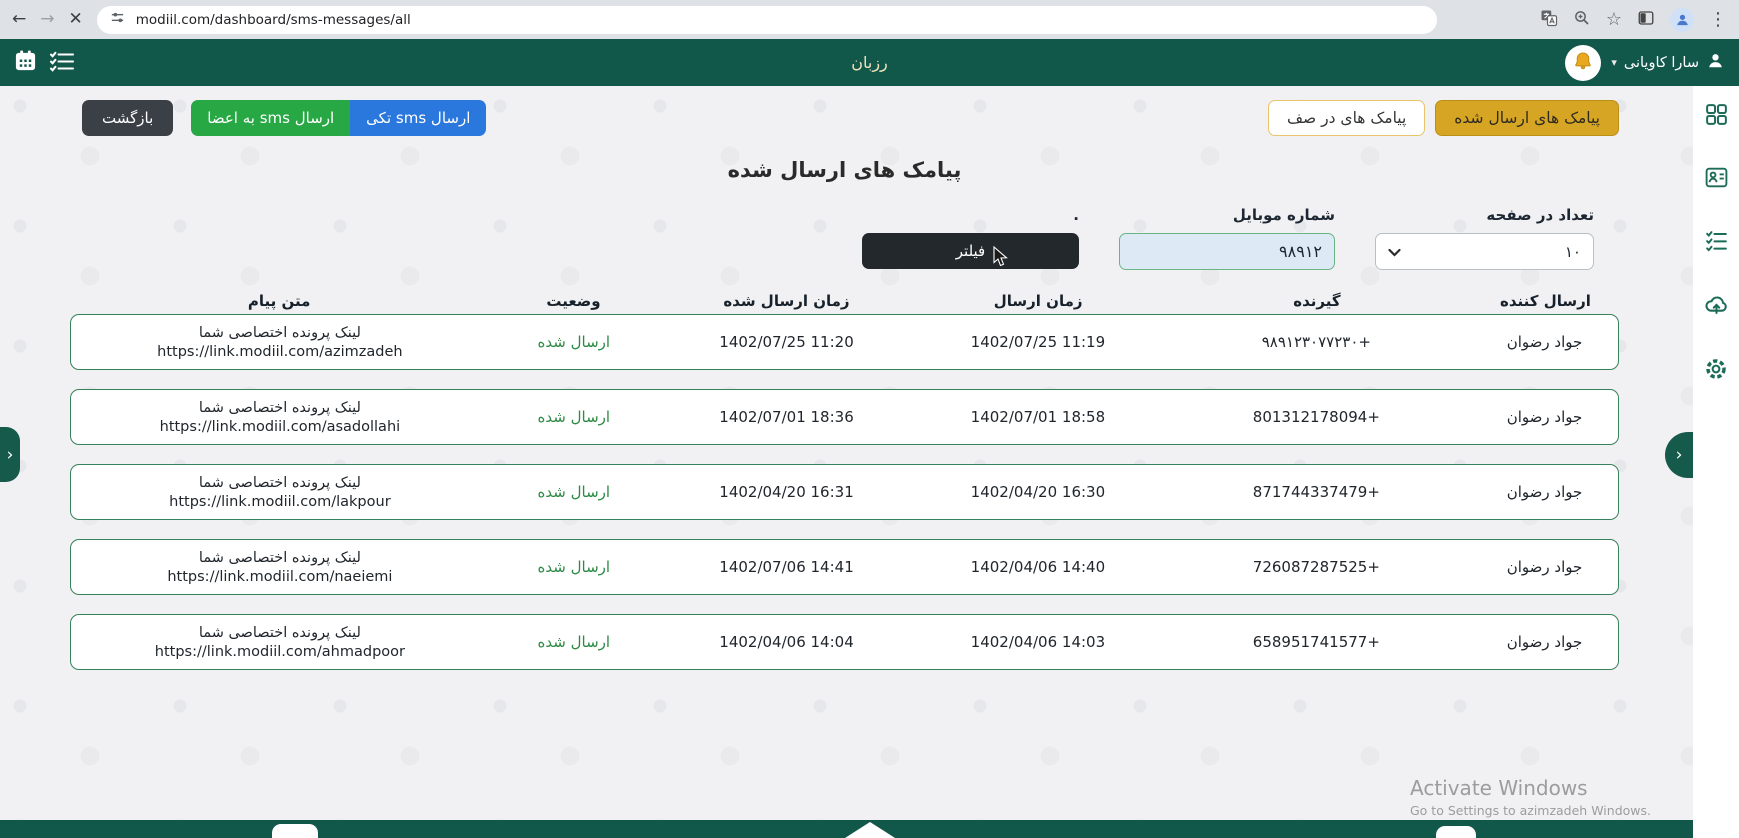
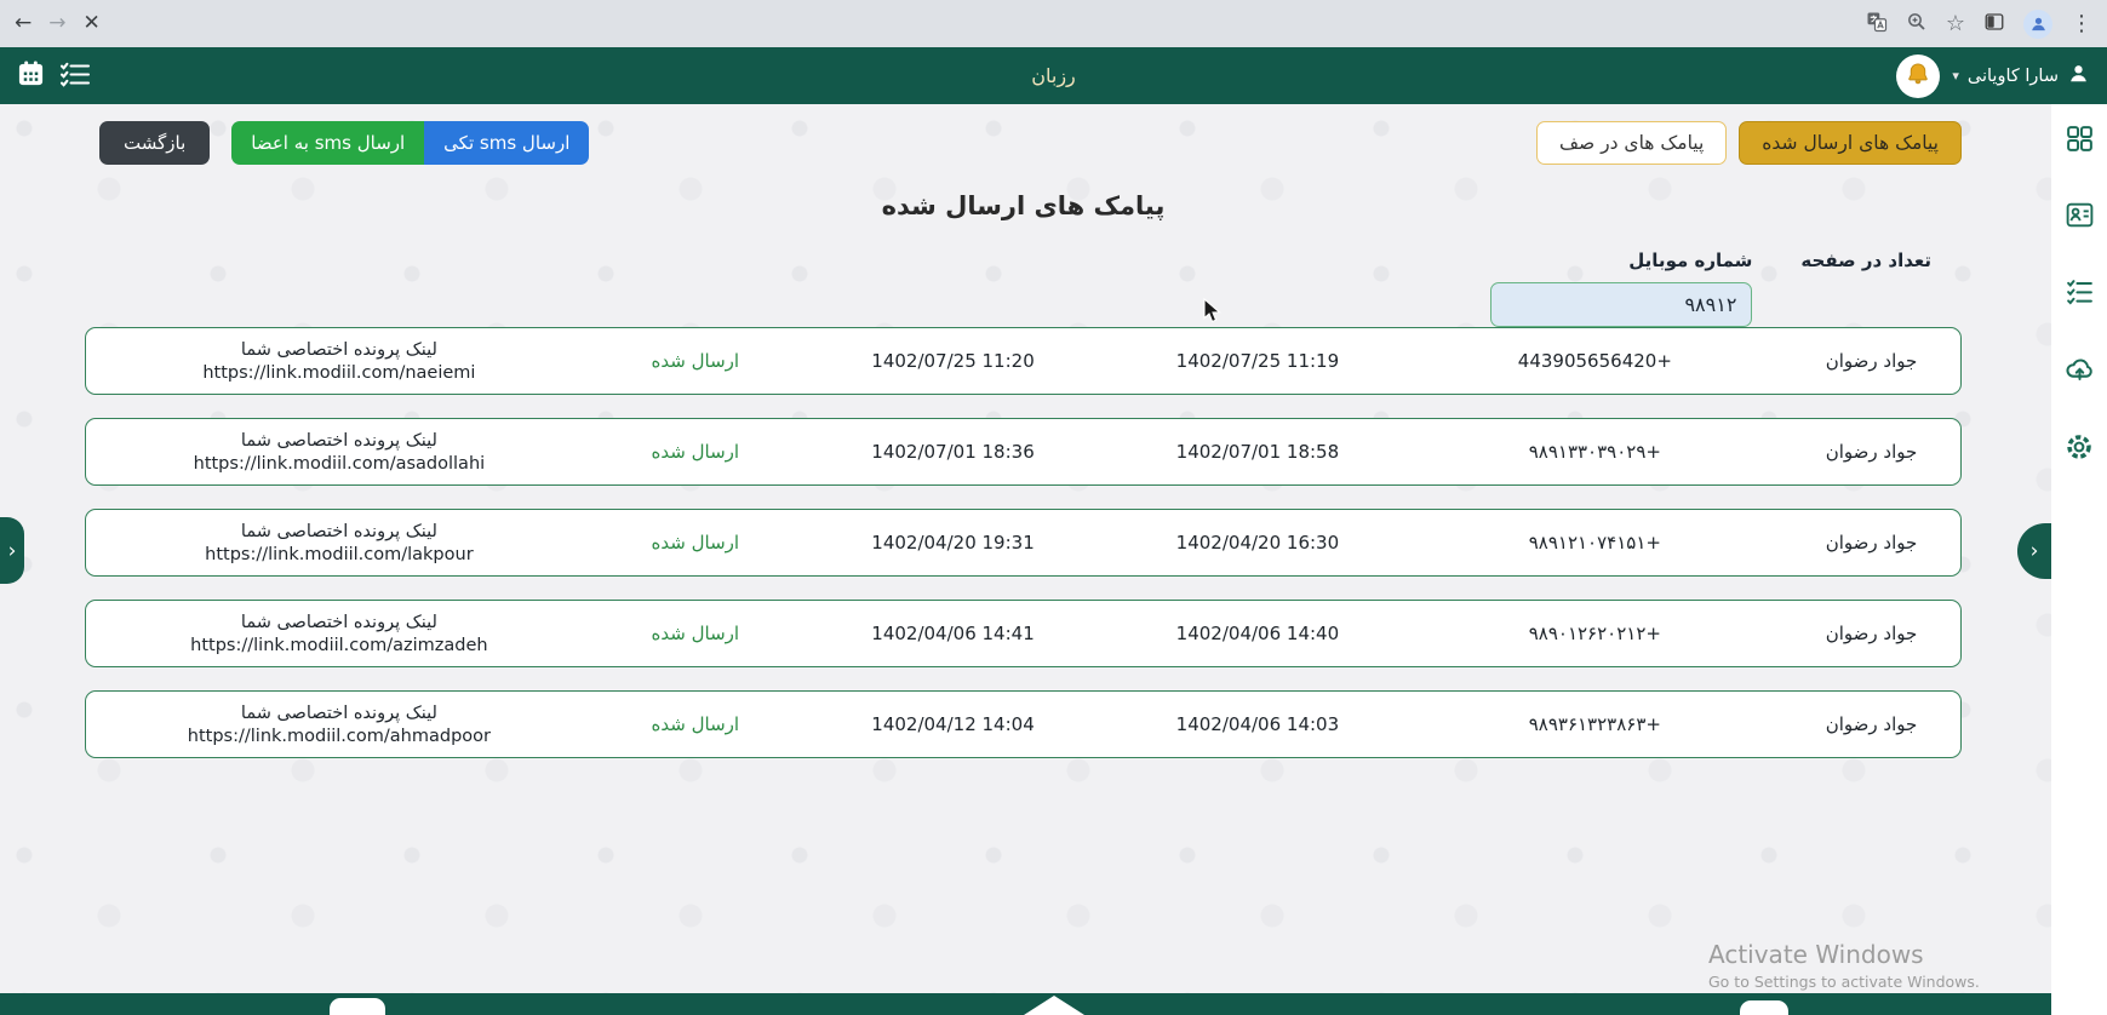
  ←
  →
  ✕
- modiil.com/dashboard/sms-messages/all
  ☆
  ⋮
  سارا کاویانی
  ▾
  رزبان
  پیامک های ارسال شده
  پیامک های در صف
  ارسال sms تکی
  ارسال sms به اعضا
  بازگشت
  پیامک های ارسال شده
  تعداد در صفحه
- ۱۰
  شماره موبایل
- .
- فیلتر
- ارسال کننده
- گیرنده
- زمان ارسال
- زمان ارسال شده
- وضعیت
- متن پیام
  جواد رضوان
- ۹۸۹۱۲۳۰۷۷۲۳۰+
+ 443905656420+
  1402/07/25 11:19
  1402/07/25 11:20
  ارسال شده
  لینک پرونده اختصاصی شما
- https://link.modiil.com/azimzadeh
+ https://link.modiil.com/naeiemi
  جواد رضوان
- 801312178094+
+ ۹۸۹۱۳۳۰۳۹۰۲۹+
  1402/07/01 18:58
  1402/07/01 18:36
  ارسال شده
  لینک پرونده اختصاصی شما
  https://link.modiil.com/asadollahi
  جواد رضوان
- 871744337479+
+ ۹۸۹۱۲۱۰۷۴۱۵۱+
  1402/04/20 16:30
- 1402/04/20 16:31
+ 1402/04/20 19:31
  ارسال شده
  لینک پرونده اختصاصی شما
  https://link.modiil.com/lakpour
  جواد رضوان
- 726087287525+
+ ۹۸۹۰۱۲۶۲۰۲۱۲+
  1402/04/06 14:40
- 1402/07/06 14:41
+ 1402/04/06 14:41
  ارسال شده
  لینک پرونده اختصاصی شما
- https://link.modiil.com/naeiemi
+ https://link.modiil.com/azimzadeh
  جواد رضوان
- 658951741577+
+ ۹۸۹۳۶۱۳۲۳۸۶۳+
  1402/04/06 14:03
- 1402/04/06 14:04
+ 1402/04/12 14:04
  ارسال شده
  لینک پرونده اختصاصی شما
  https://link.modiil.com/ahmadpoor
  ›
  ›
  Activate Windows
- Go to Settings to azimzadeh Windows.
+ Go to Settings to activate Windows.
